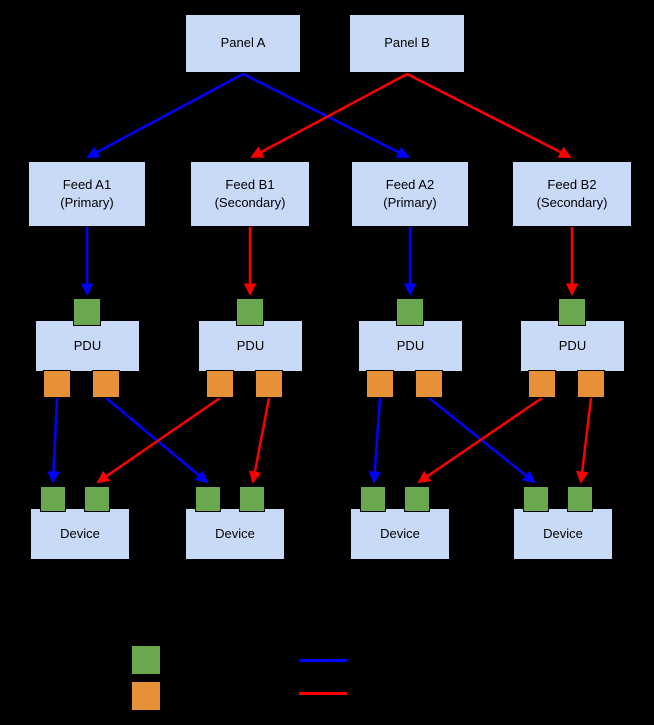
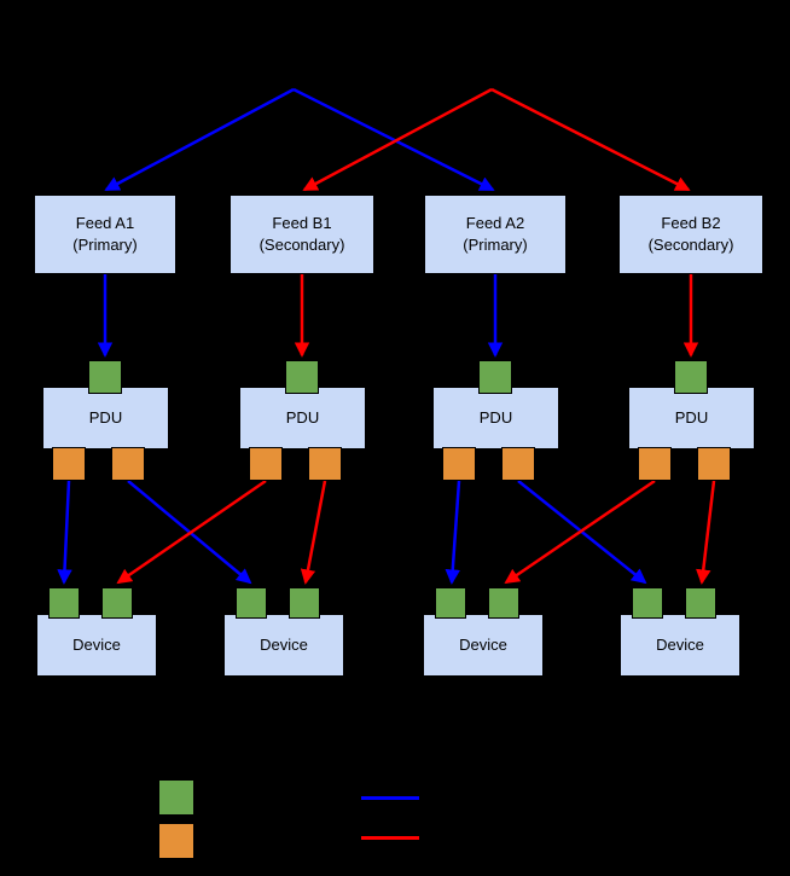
- Panel A
- Panel B
  Feed A1
  (Primary)
  Feed B1
  (Secondary)
  Feed A2
  (Primary)
  Feed B2
  (Secondary)
  PDU
  PDU
  PDU
  PDU
  Device
  Device
  Device
  Device
